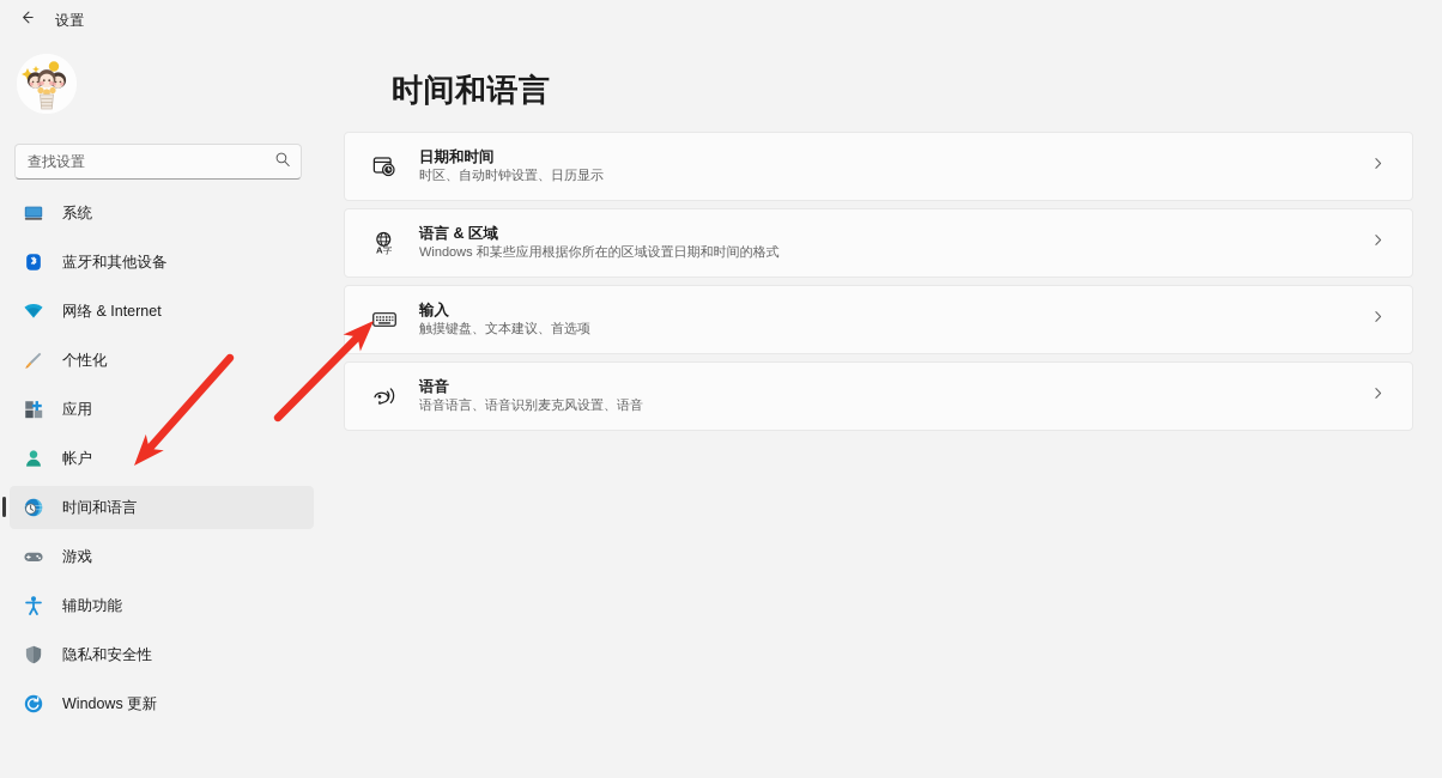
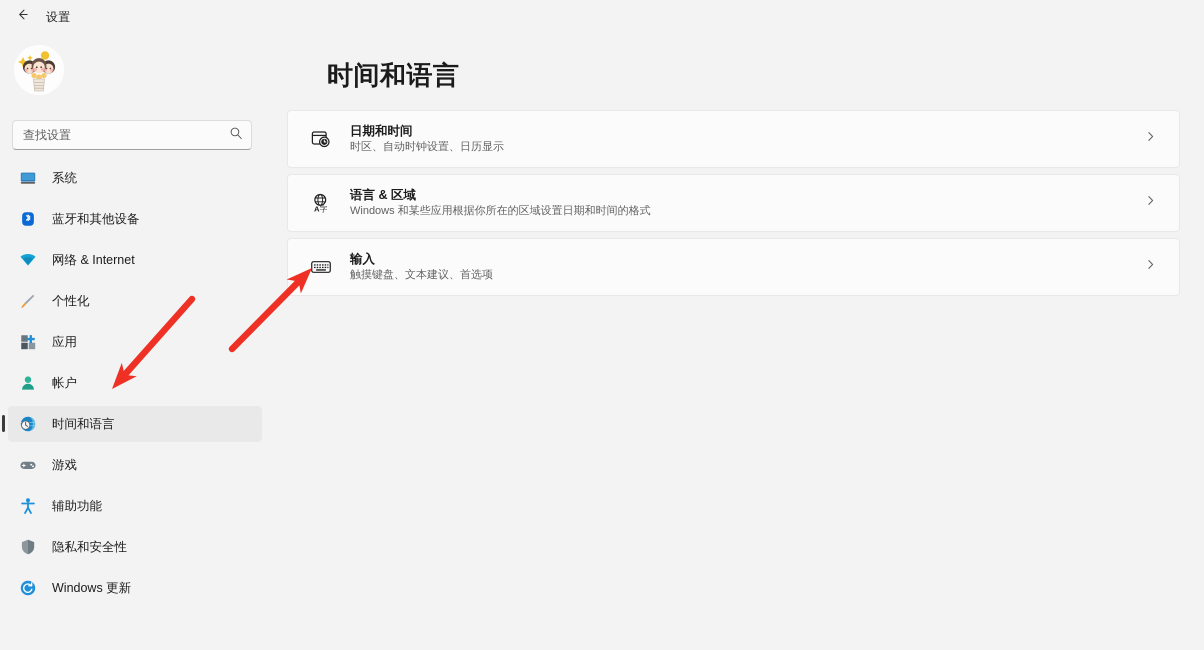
  设置
  查找设置
  系统
  蓝牙和其他设备
  网络 & Internet
  个性化
  应用
  帐户
  时间和语言
  游戏
  辅助功能
  隐私和安全性
  Windows 更新
  时间和语言
  日期和时间
  时区、自动时钟设置、日历显示
  A
  字
  语言 & 区域
  Windows 和某些应用根据你所在的区域设置日期和时间的格式
  输入
  触摸键盘、文本建议、首选项
- 语音
- 语音语言、语音识别麦克风设置、语音
